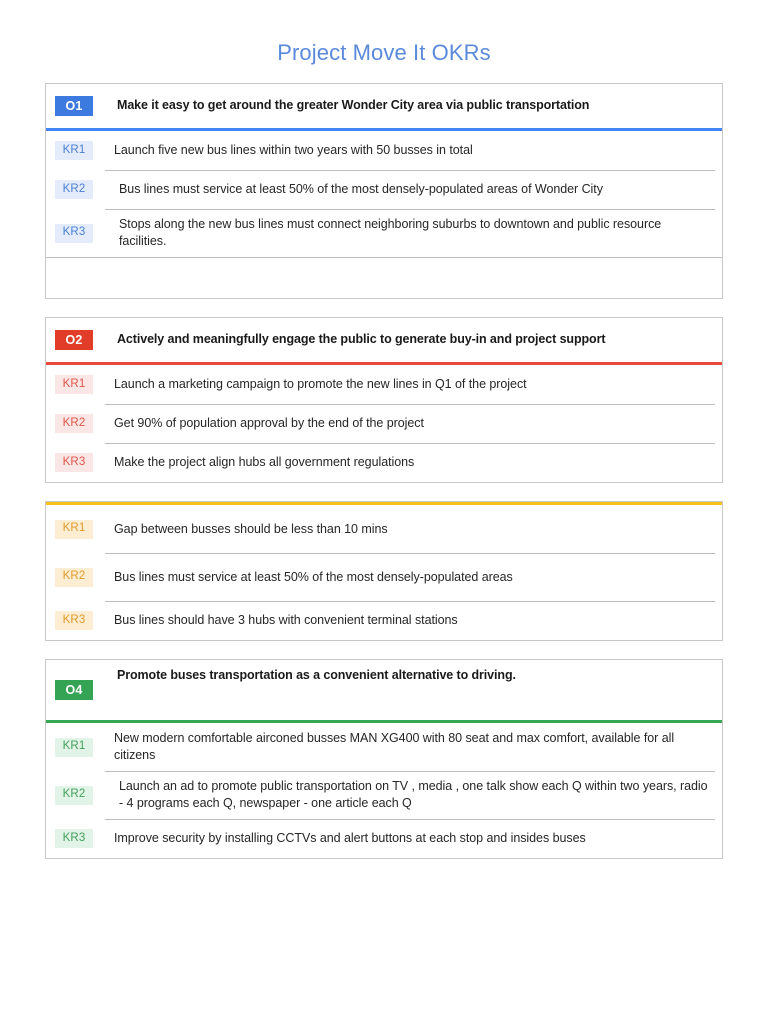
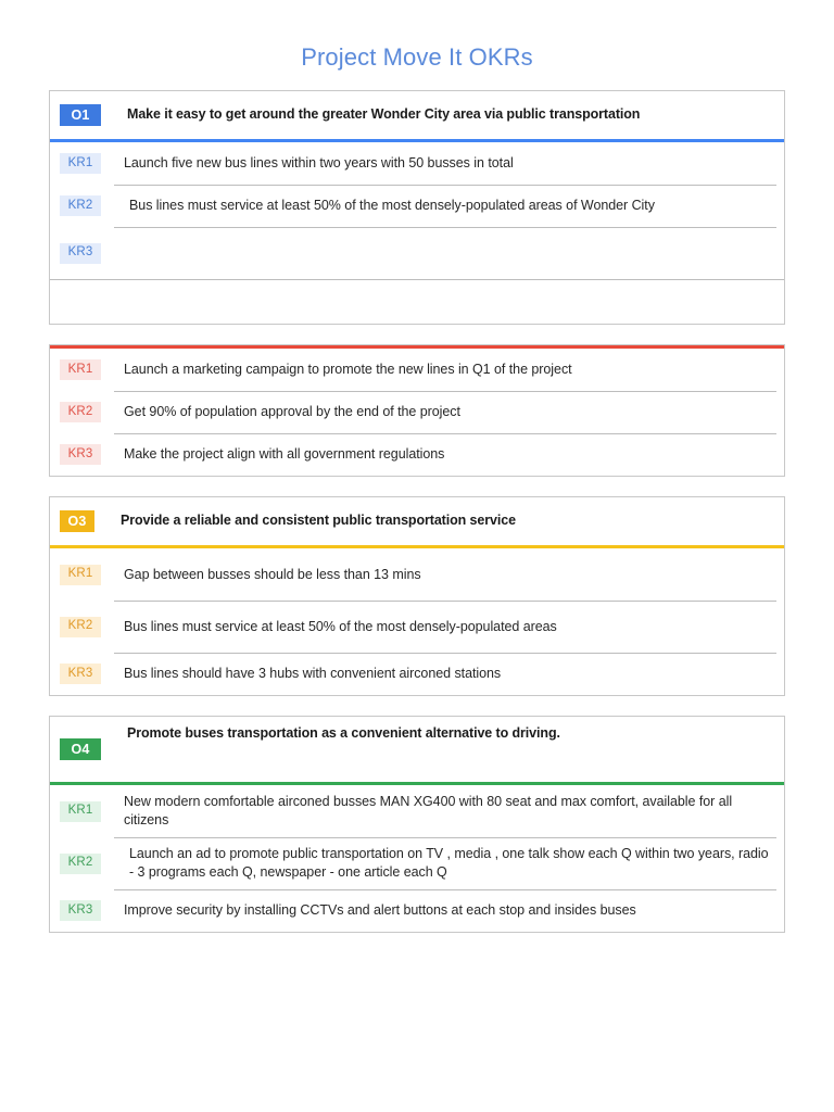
  Project Move It OKRs
  O1
  Make it easy to get around the greater Wonder City area via public transportation
  KR1
  Launch five new bus lines within two years with 50 busses in total
  KR2
  Bus lines must service at least 50% of the most densely-populated areas of Wonder City
  KR3
- Stops along the new bus lines must connect neighboring suburbs to downtown and public resource facilities.
- O2
- Actively and meaningfully engage the public to generate buy-in and project support
  KR1
  Launch a marketing campaign to promote the new lines in Q1 of the project
  KR2
  Get 90% of population approval by the end of the project
  KR3
- Make the project align hubs all government regulations
+ Make the project align with all government regulations
+ O3
+ Provide a reliable and consistent public transportation service
  KR1
- Gap between busses should be less than 10 mins
+ Gap between busses should be less than 13 mins
  KR2
  Bus lines must service at least 50% of the most densely-populated areas
  KR3
- Bus lines should have 3 hubs with convenient terminal stations
+ Bus lines should have 3 hubs with convenient airconed stations
  O4
  Promote buses transportation as a convenient alternative to driving.
  KR1
  New modern comfortable airconed busses MAN XG400 with 80 seat and max comfort, available for all citizens
  KR2
- Launch an ad to promote public transportation on TV , media , one talk show each Q within two years, radio - 4 programs each Q, newspaper - one article each Q
+ Launch an ad to promote public transportation on TV , media , one talk show each Q within two years, radio - 3 programs each Q, newspaper - one article each Q
  KR3
  Improve security by installing CCTVs and alert buttons at each stop and insides buses
